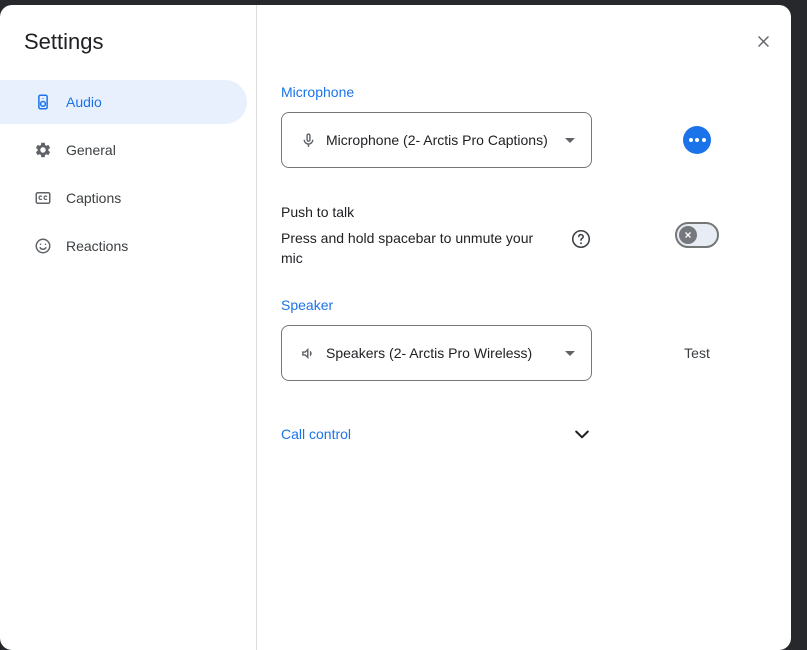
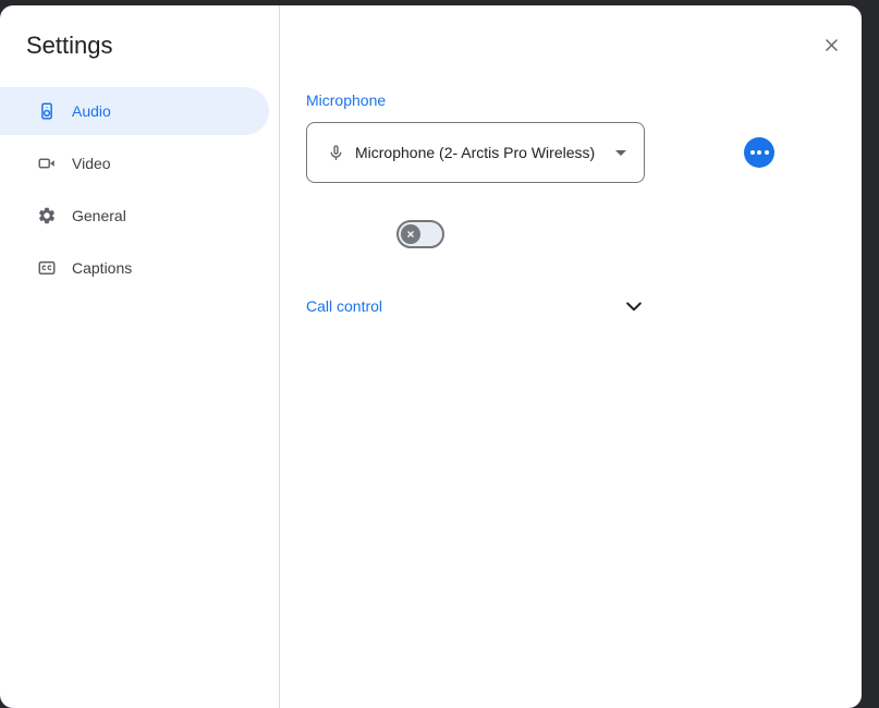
  Settings
  Audio
+ Video
  General
  Captions
- Reactions
  Microphone
- Microphone (2- Arctis Pro Captions)
+ Microphone (2- Arctis Pro Wireless)
- Push to talk
- Press and hold spacebar to unmute your mic
- Speaker
- Speakers (2- Arctis Pro Wireless)
- Test
  Call control
